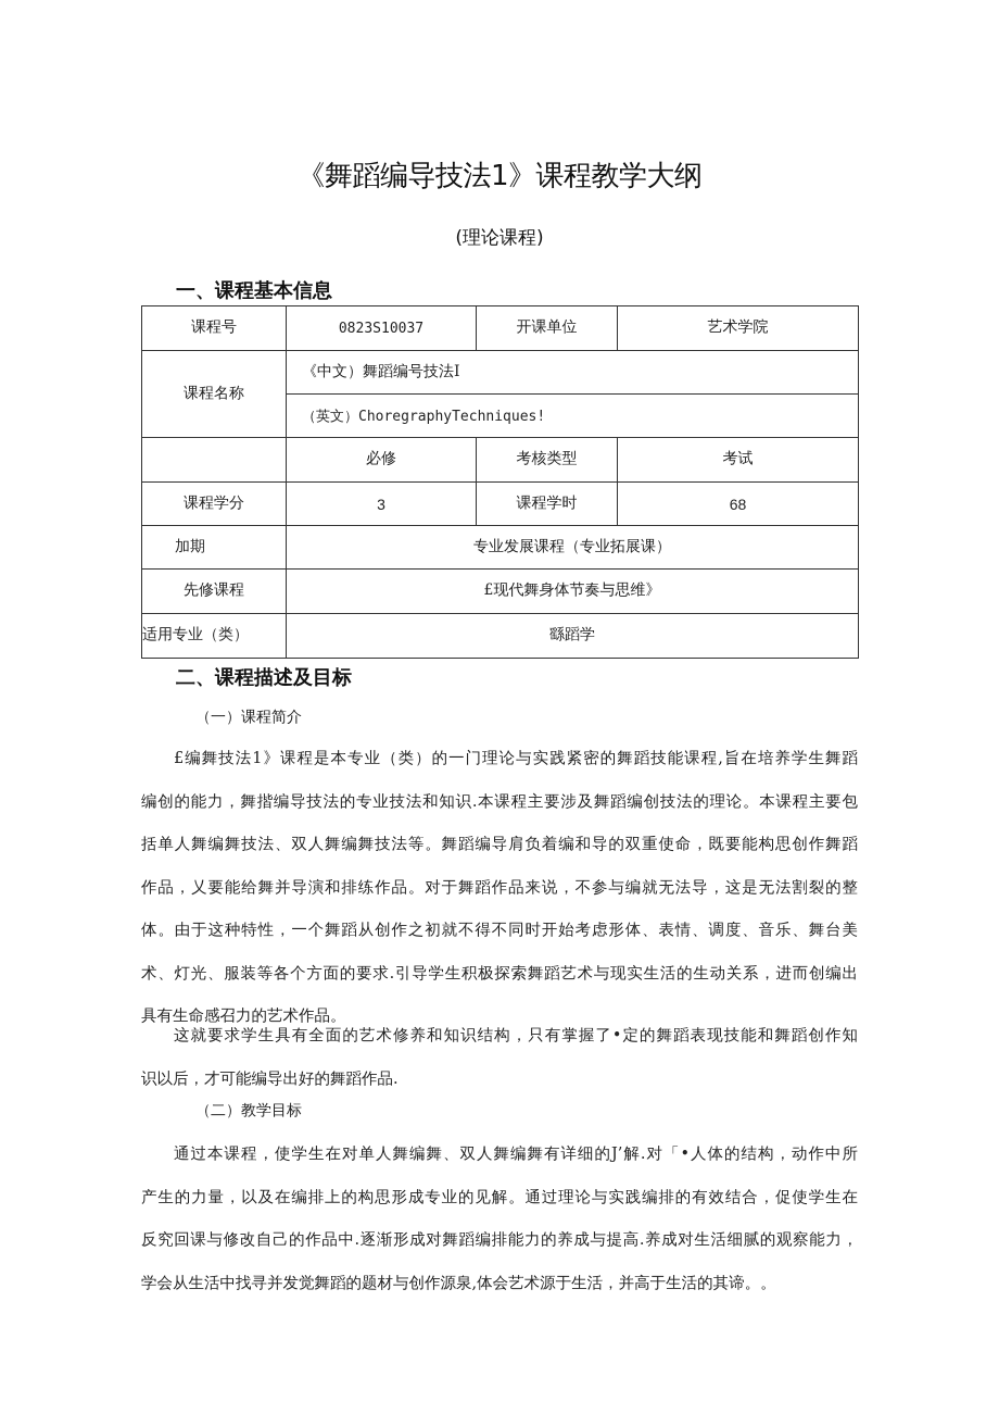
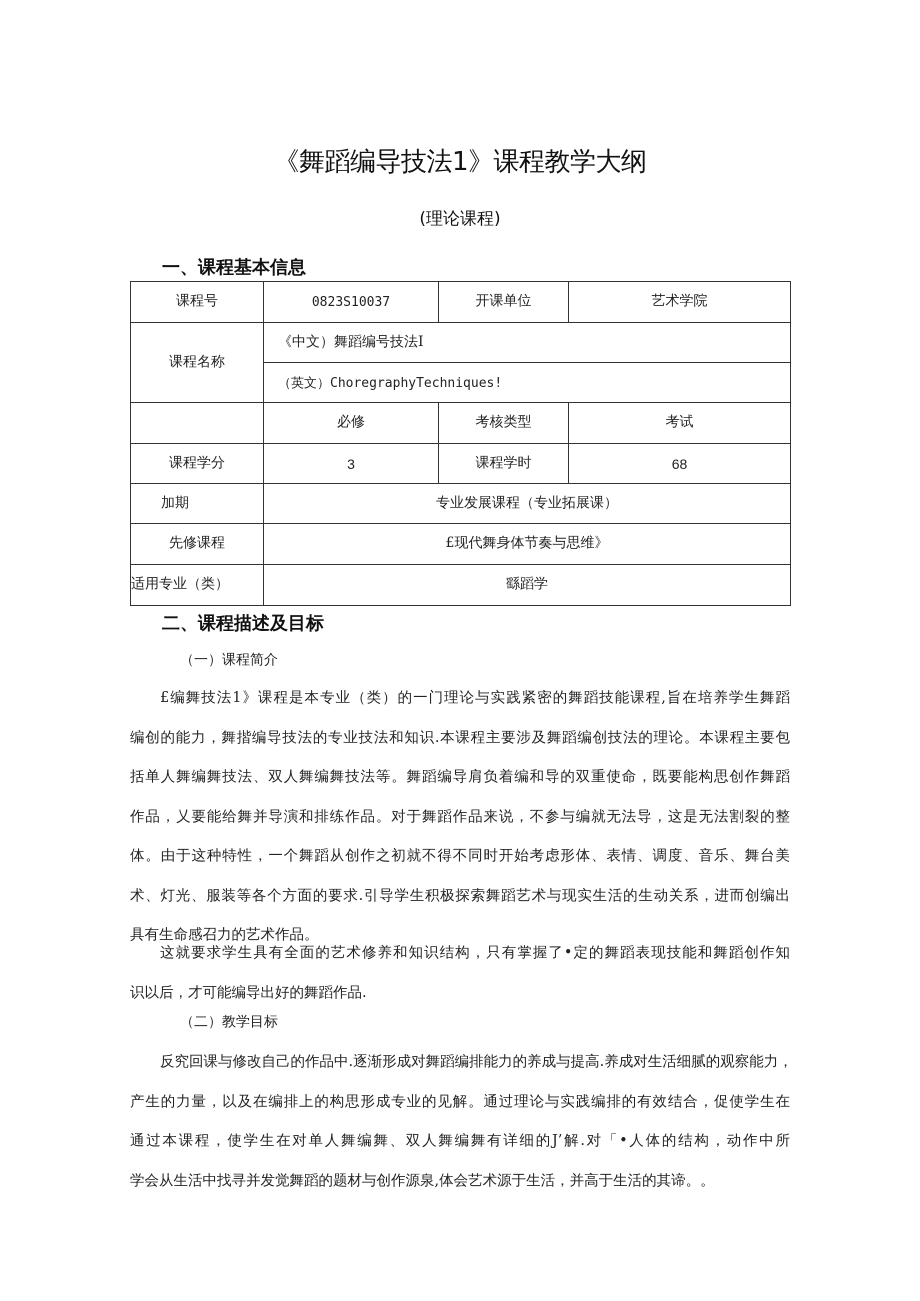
  《舞蹈编导技法1》课程教学大纲
  (理论课程)
  一、课程基本信息
  课程号	0823S10037	开课单位	艺术学院
  课程名称	《中文）舞蹈编号技法I
  （英文）ChoregraphyTechniques!
  	必修	考核类型	考试
  课程学分	3	课程学时	68
  加期	专业发展课程（专业拓展课）
  先修课程	£现代舞身体节奏与思维》
  适用专业（类）	繇蹈学
  二、课程描述及目标
  （一）课程简介
  £编舞技法1》课程是本专业（类）的一门理论与实践紧密的舞蹈技能课程,旨在培养学生舞蹈
  编创的能力，舞揩编导技法的专业技法和知识.本课程主要涉及舞蹈编创技法的理论。本课程主要包
  括单人舞编舞技法、双人舞编舞技法等。舞蹈编导肩负着编和导的双重使命，既要能构思创作舞蹈
  作品，乂要能给舞并导演和排练作品。对于舞蹈作品来说，不参与编就无法导，这是无法割裂的整
  体。由于这种特性，一个舞蹈从创作之初就不得不同时开始考虑形体、表情、调度、音乐、舞台美
  术、灯光、服装等各个方面的要求.引导学生积极探索舞蹈艺术与现实生活的生动关系，进而创编出
  具有生命感召力的艺术作品。
  这就要求学生具有全面的艺术修养和知识结构，只有掌握了•定的舞蹈表现技能和舞蹈创作知
  识以后，才可能编导出好的舞蹈作品.
  （二）教学目标
- 通过本课程，使学生在对单人舞编舞、双人舞编舞有详细的J’解.对「•人体的结构，动作中所
+ 反究回课与修改自己的作品中.逐渐形成对舞蹈编排能力的养成与提高.养成对生活细腻的观察能力，
  产生的力量，以及在编排上的构思形成专业的见解。通过理论与实践编排的有效结合，促使学生在
- 反究回课与修改自己的作品中.逐渐形成对舞蹈编排能力的养成与提高.养成对生活细腻的观察能力，
+ 通过本课程，使学生在对单人舞编舞、双人舞编舞有详细的J’解.对「•人体的结构，动作中所
  学会从生活中找寻并发觉舞蹈的题材与创作源泉,体会艺术源于生活，并高于生活的其谛。。
